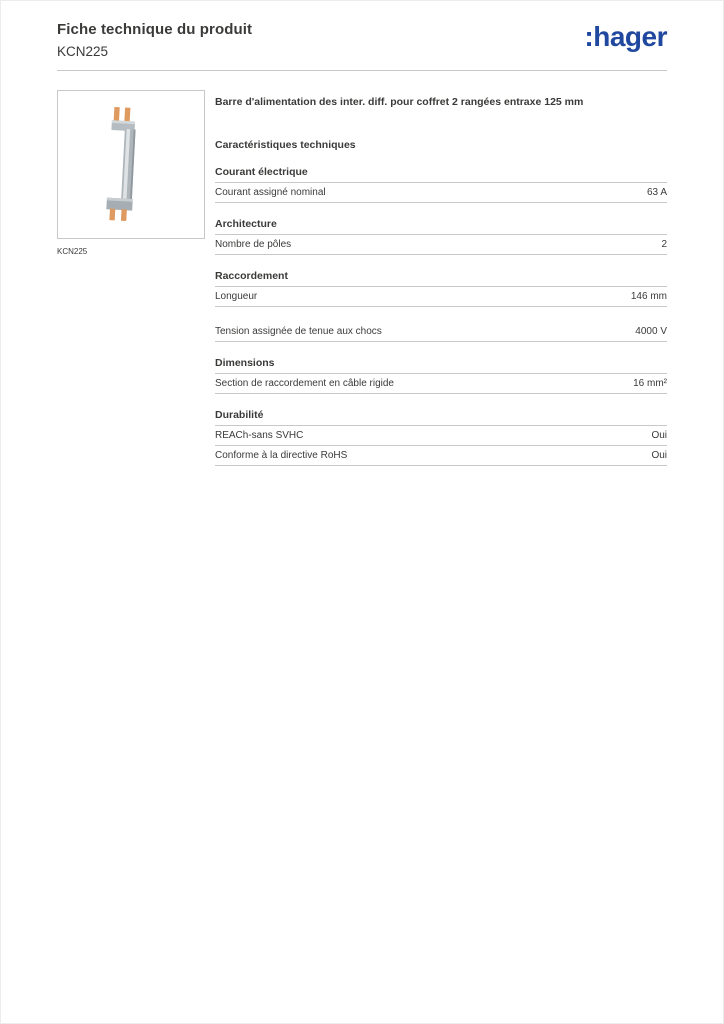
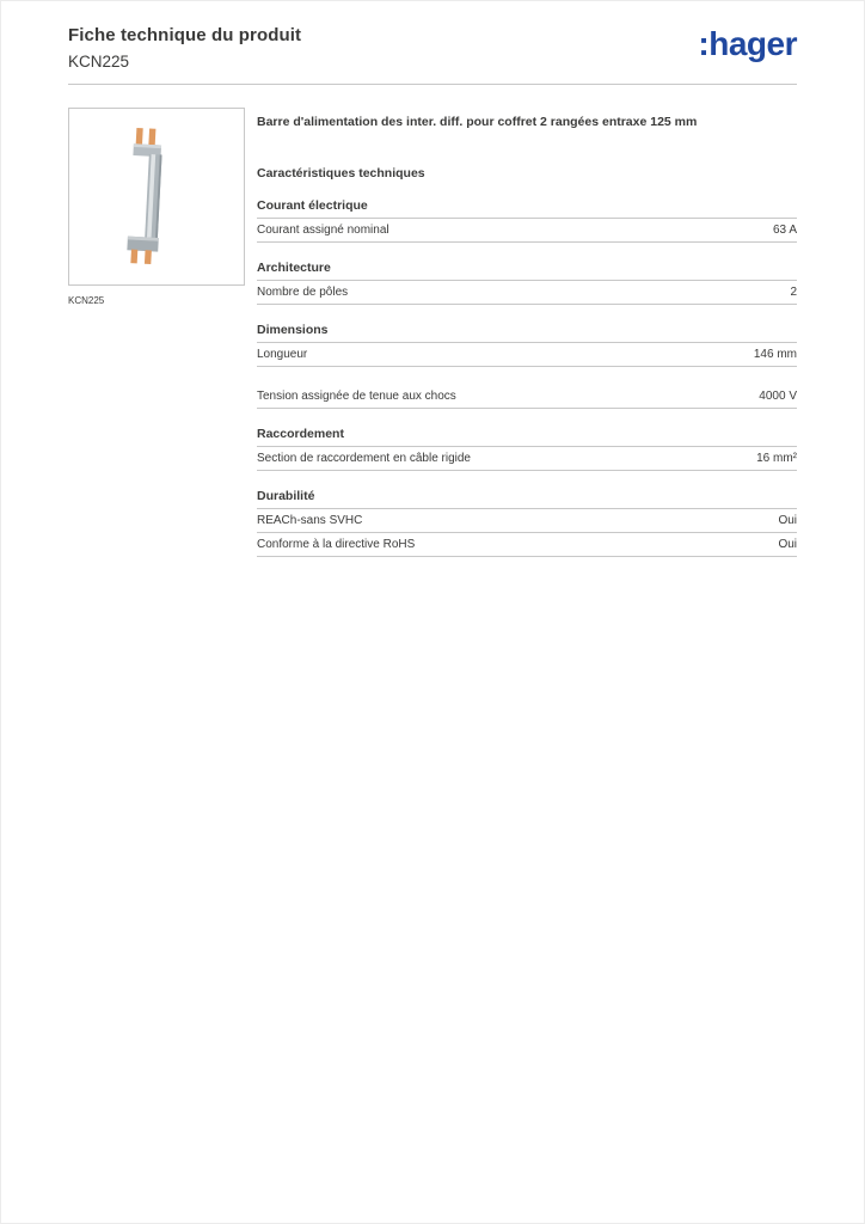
  Fiche technique du produit
  KCN225
  :hager
  KCN225
  Barre d'alimentation des inter. diff. pour coffret 2 rangées entraxe 125 mm
  Caractéristiques techniques
  Courant électrique
  Courant assigné nominal
  63 A
  Architecture
  Nombre de pôles
  2
- Raccordement
+ Dimensions
  Longueur
  146 mm
  Tension assignée de tenue aux chocs
  4000 V
- Dimensions
+ Raccordement
  Section de raccordement en câble rigide
  16 mm²
  Durabilité
  REACh-sans SVHC
  Oui
  Conforme à la directive RoHS
  Oui
